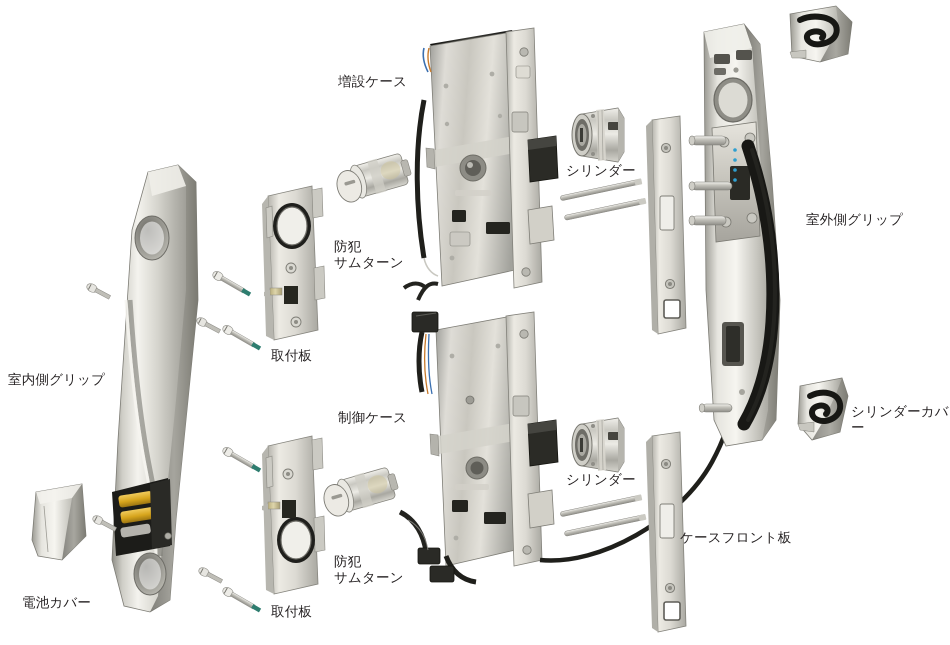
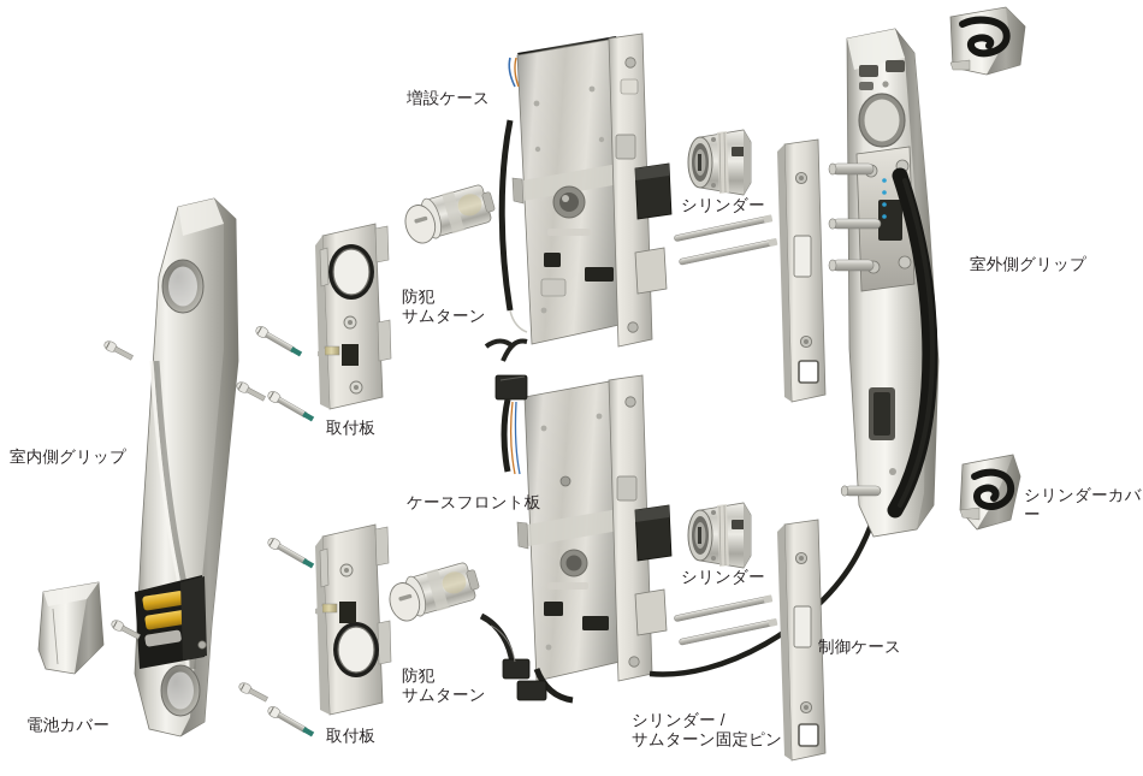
  室内側グリップ
  電池カバー
  取付板
  取付板
  増設ケース
  防犯
  サムターン
- 制御ケース
+ ケースフロント板
  防犯
  サムターン
  シリンダー
  シリンダー
+ シリンダー /
+ サムターン固定ピン
- ケースフロント板
+ 制御ケース
  室外側グリップ
  シリンダーカバー
